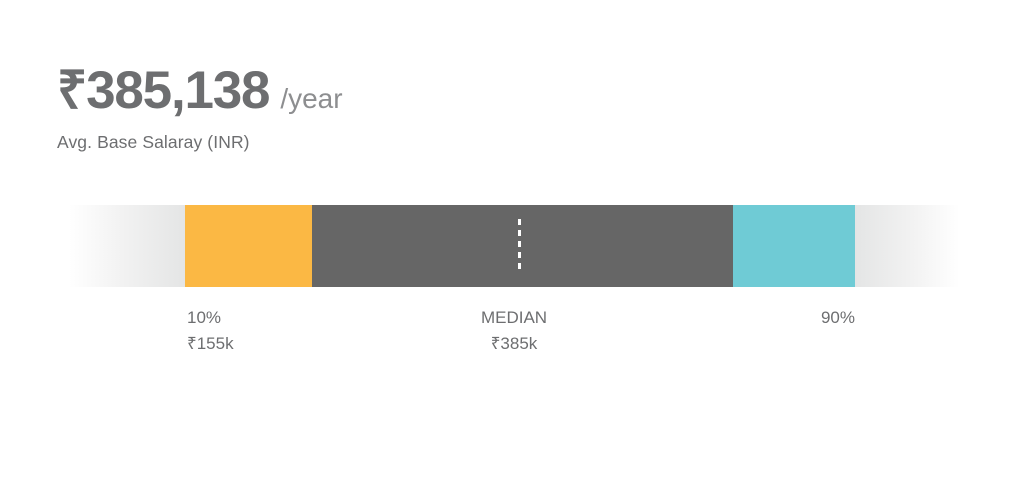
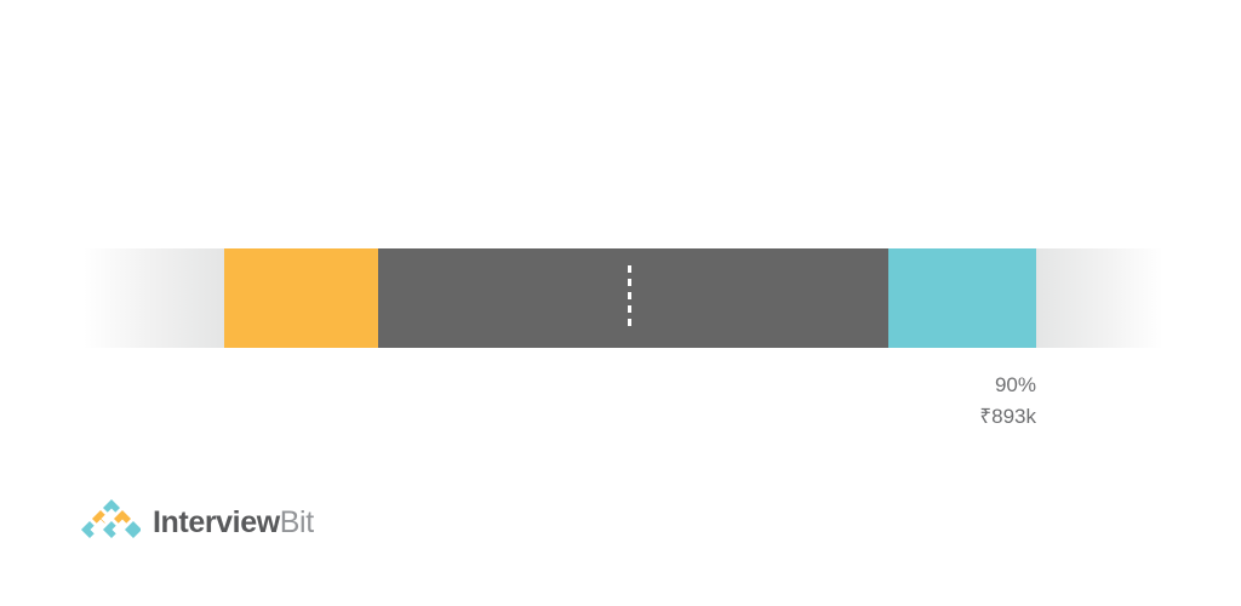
- ₹385,138
- /year
- Avg. Base Salaray (INR)
- 10%
- ₹155k
- MEDIAN
- ₹385k
  90%
+ ₹893k
+ InterviewBit
